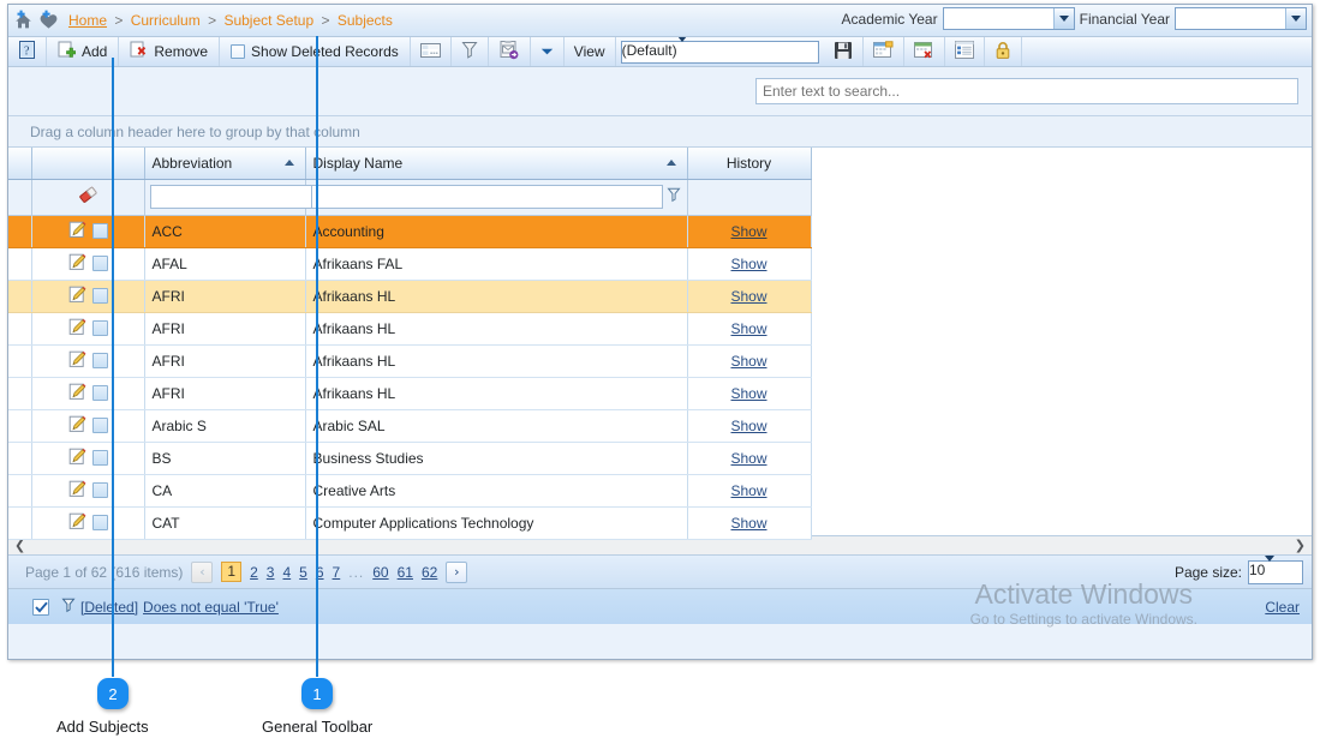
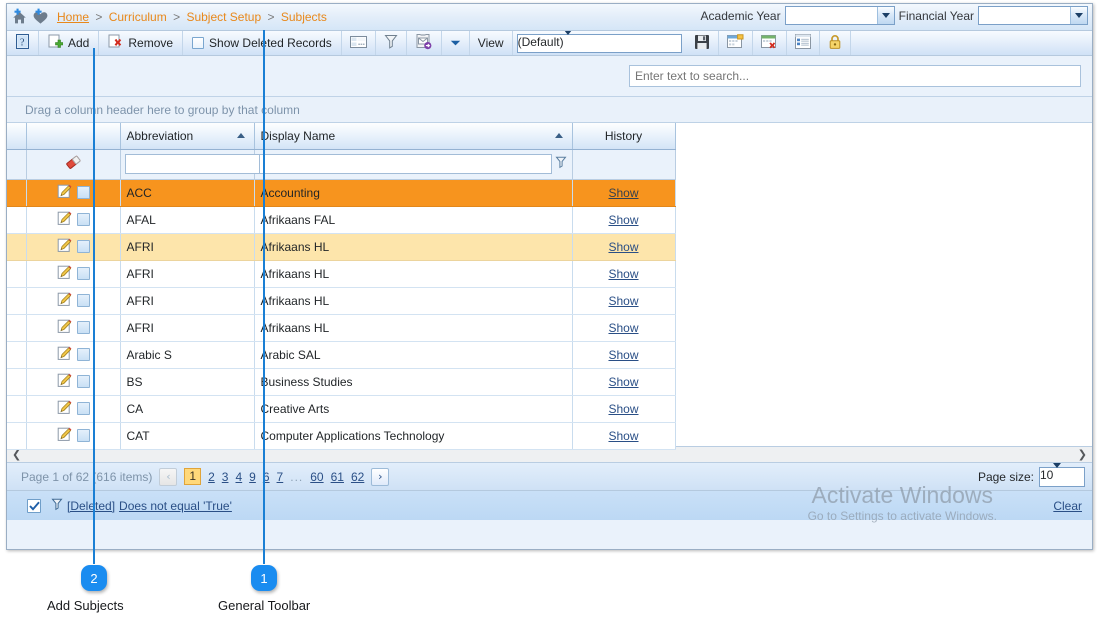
  Home > Curriculum > Subject Setup > Subjects
  Academic Year
  Financial Year
  ?
  Add
  Remove
  Show Delted Records
  View
  (Default)
  Enter text to search...
  Drag a column header here to group by thatolumn
  		Abbreviation	isplay Name	History
  		ACC	ccounting	Show
  		AFAL	frikaans FAL	Show
  		AFRI	frikaans HL	Show
  		AFRI	frikaans HL	Show
  		AFRI	frikaans HL	Show
  		AFRI	frikaans HL	Show
  		Arabic S	rabic SAL	Show
  		BS	usiness Studies	Show
  		CA	reative Arts	Show
  		CAT	omputer Applications Technology	Show
  ❮
  ❯
  Page 1 of 62616 items)
  ‹
  1
  2
  3
  4
- 5
+ 9
  6
  7
  ...
  60
  61
  62
  ›
  Page size:
  10
  [Deleted]
  Does not equal 'True'
  Clear
  Activate Windows
  Go to Settings to activate Windows.
  2
  1
  Add Subjects
  General Toolbar
